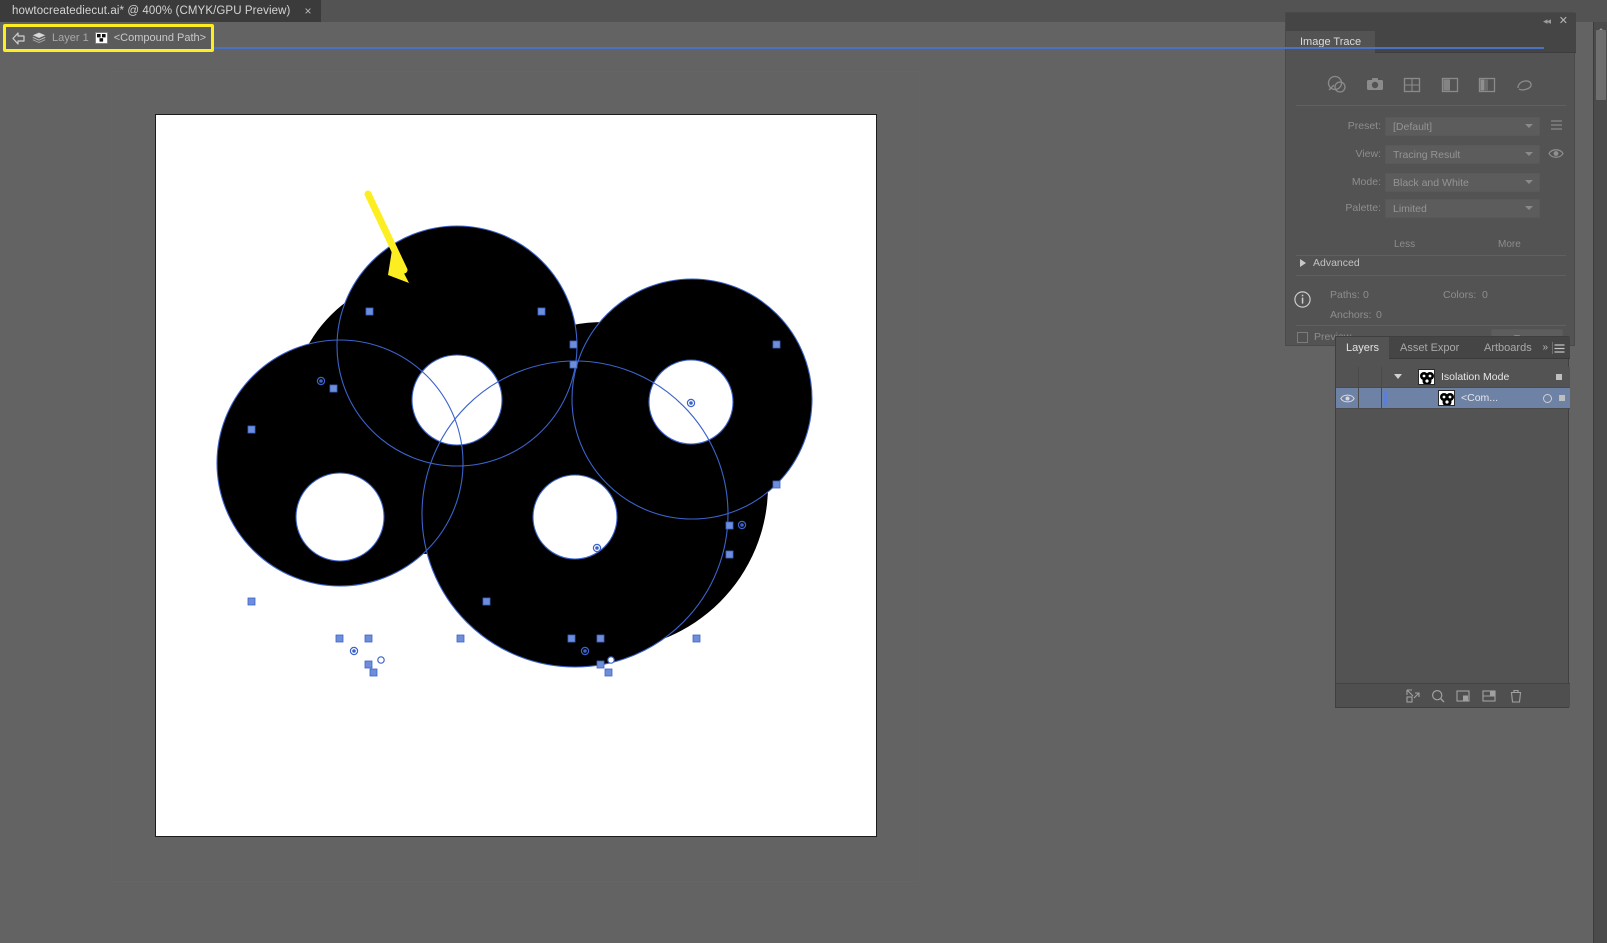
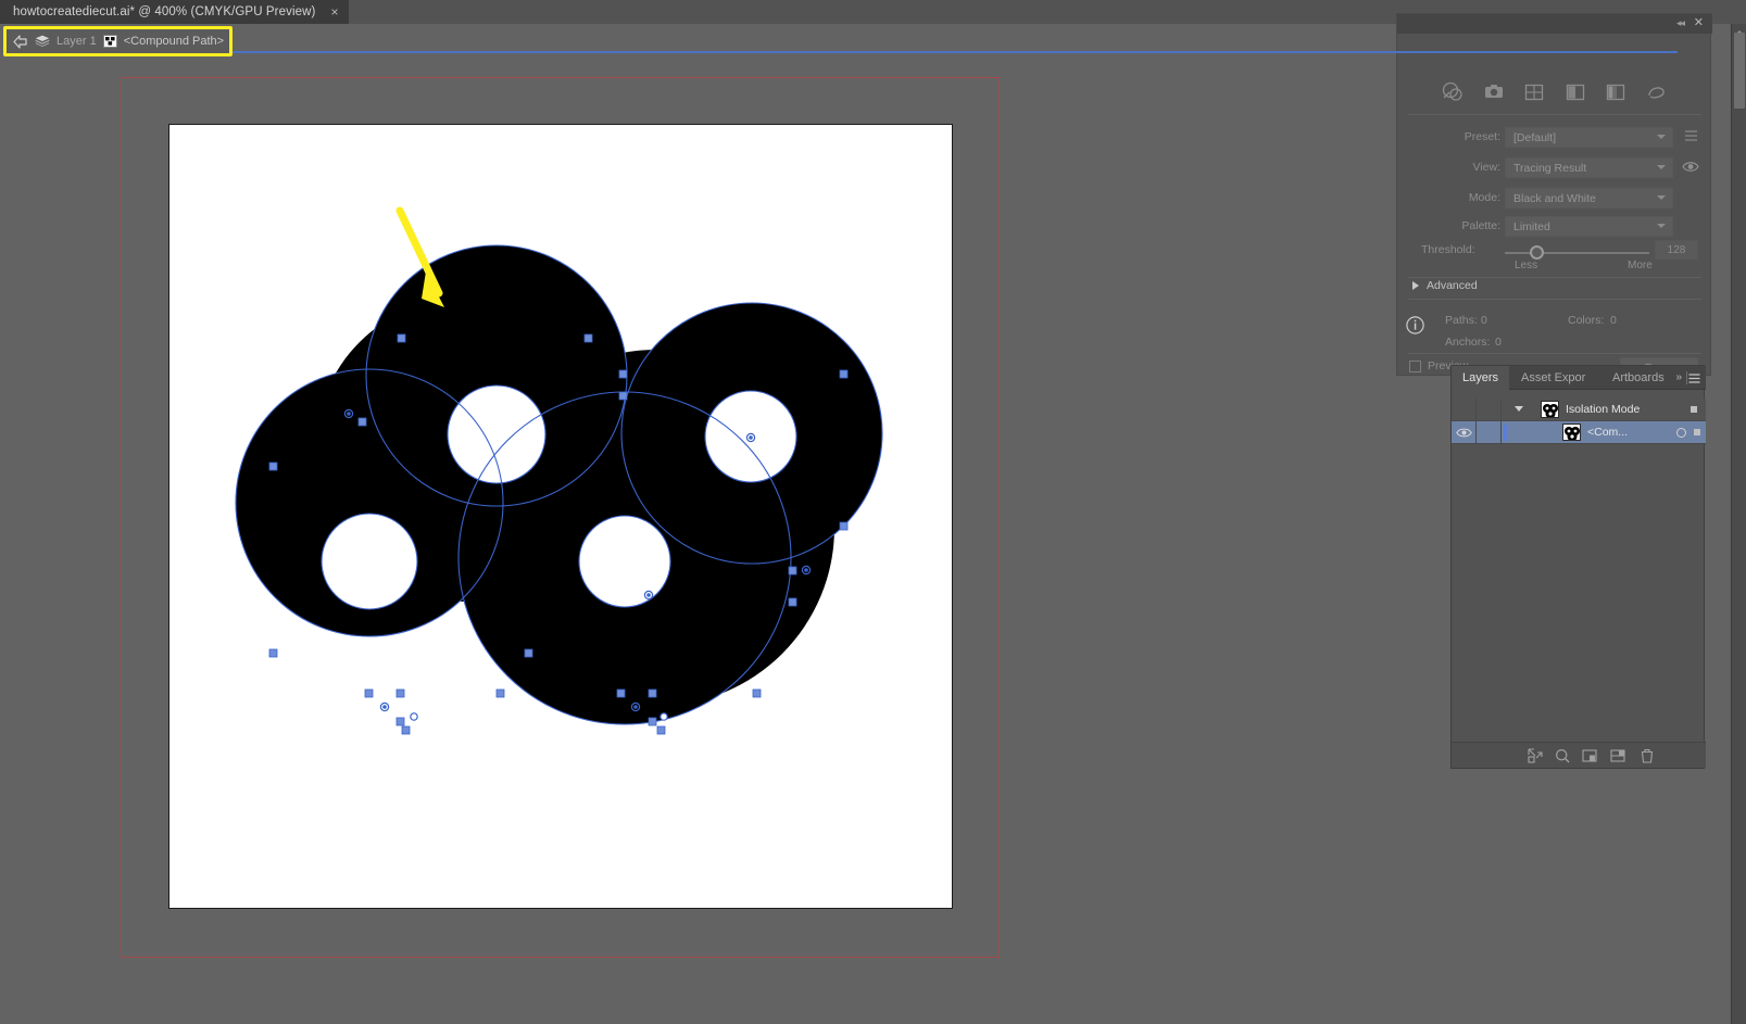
  howtocreatediecut.ai* @ 400% (CMYK/GPU Preview)
  ×
  Layer 1
  <Compound Path>
  ◂◂
  ✕
- Image Trace
  Preset:
  [Default]
  View:
  Tracing Result
  Mode:
  Black and White
  Palette:
  Limited
+ Threshold:
+ 128
  Less
  More
  Advanced
  Paths:
  0
  Colors:
  0
  Anchors:
  0
  Layers
  Asset Expor
  Artboards
  »
  Isolation Mode
  <Com...
